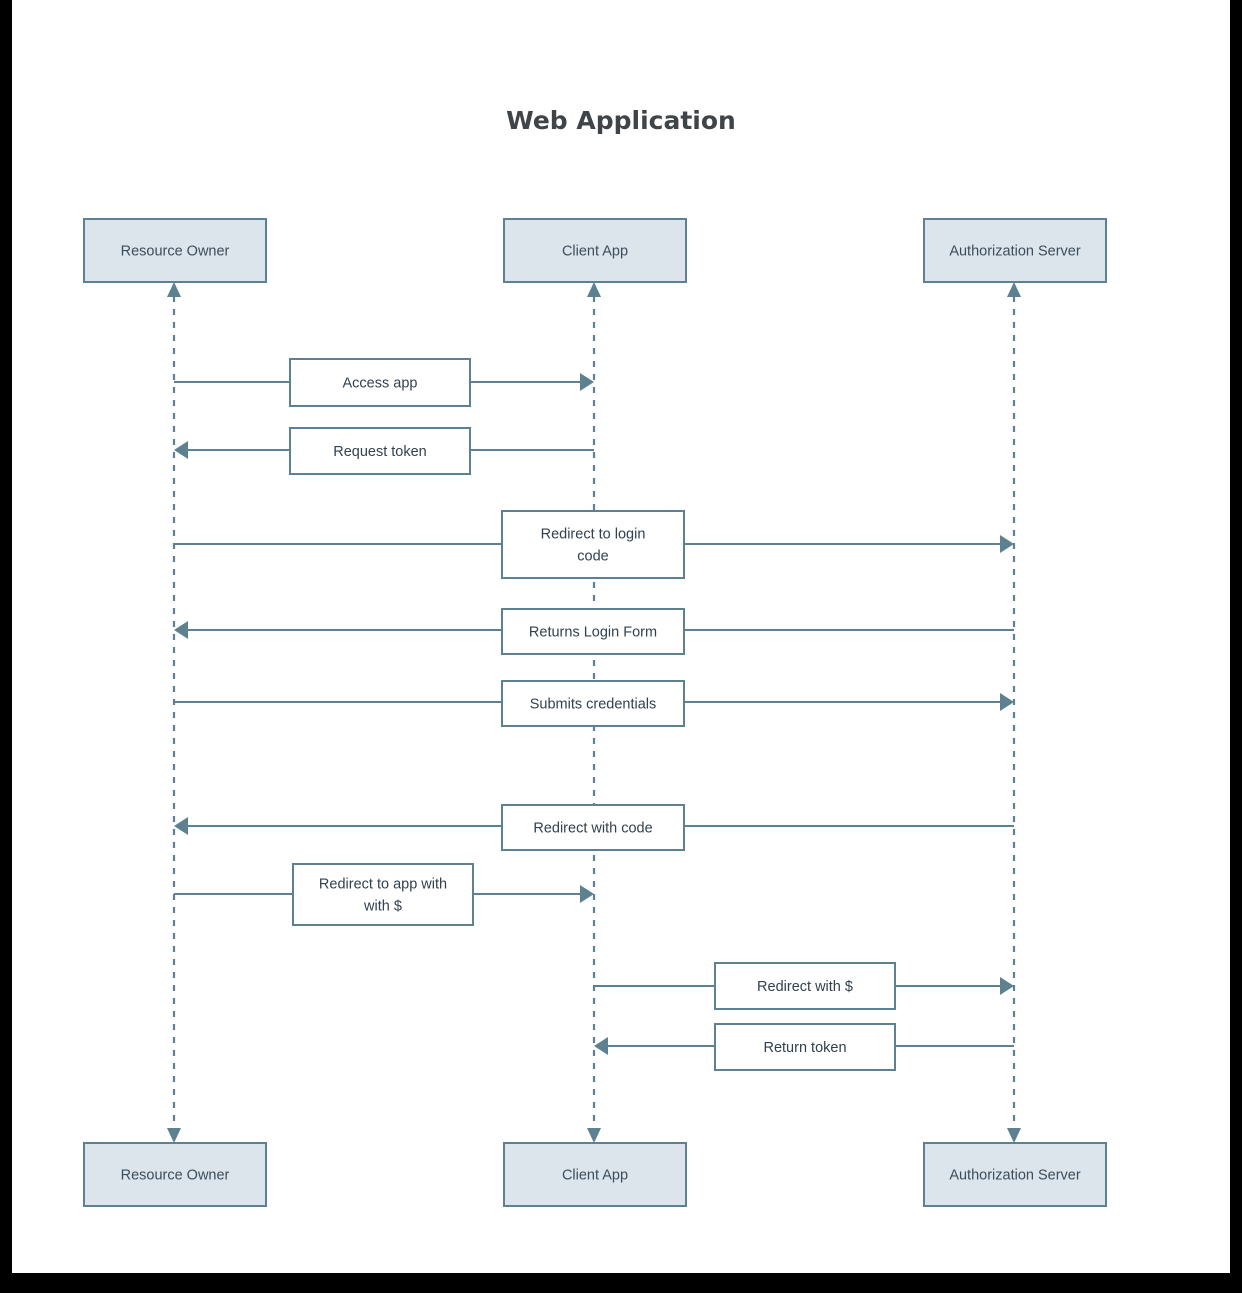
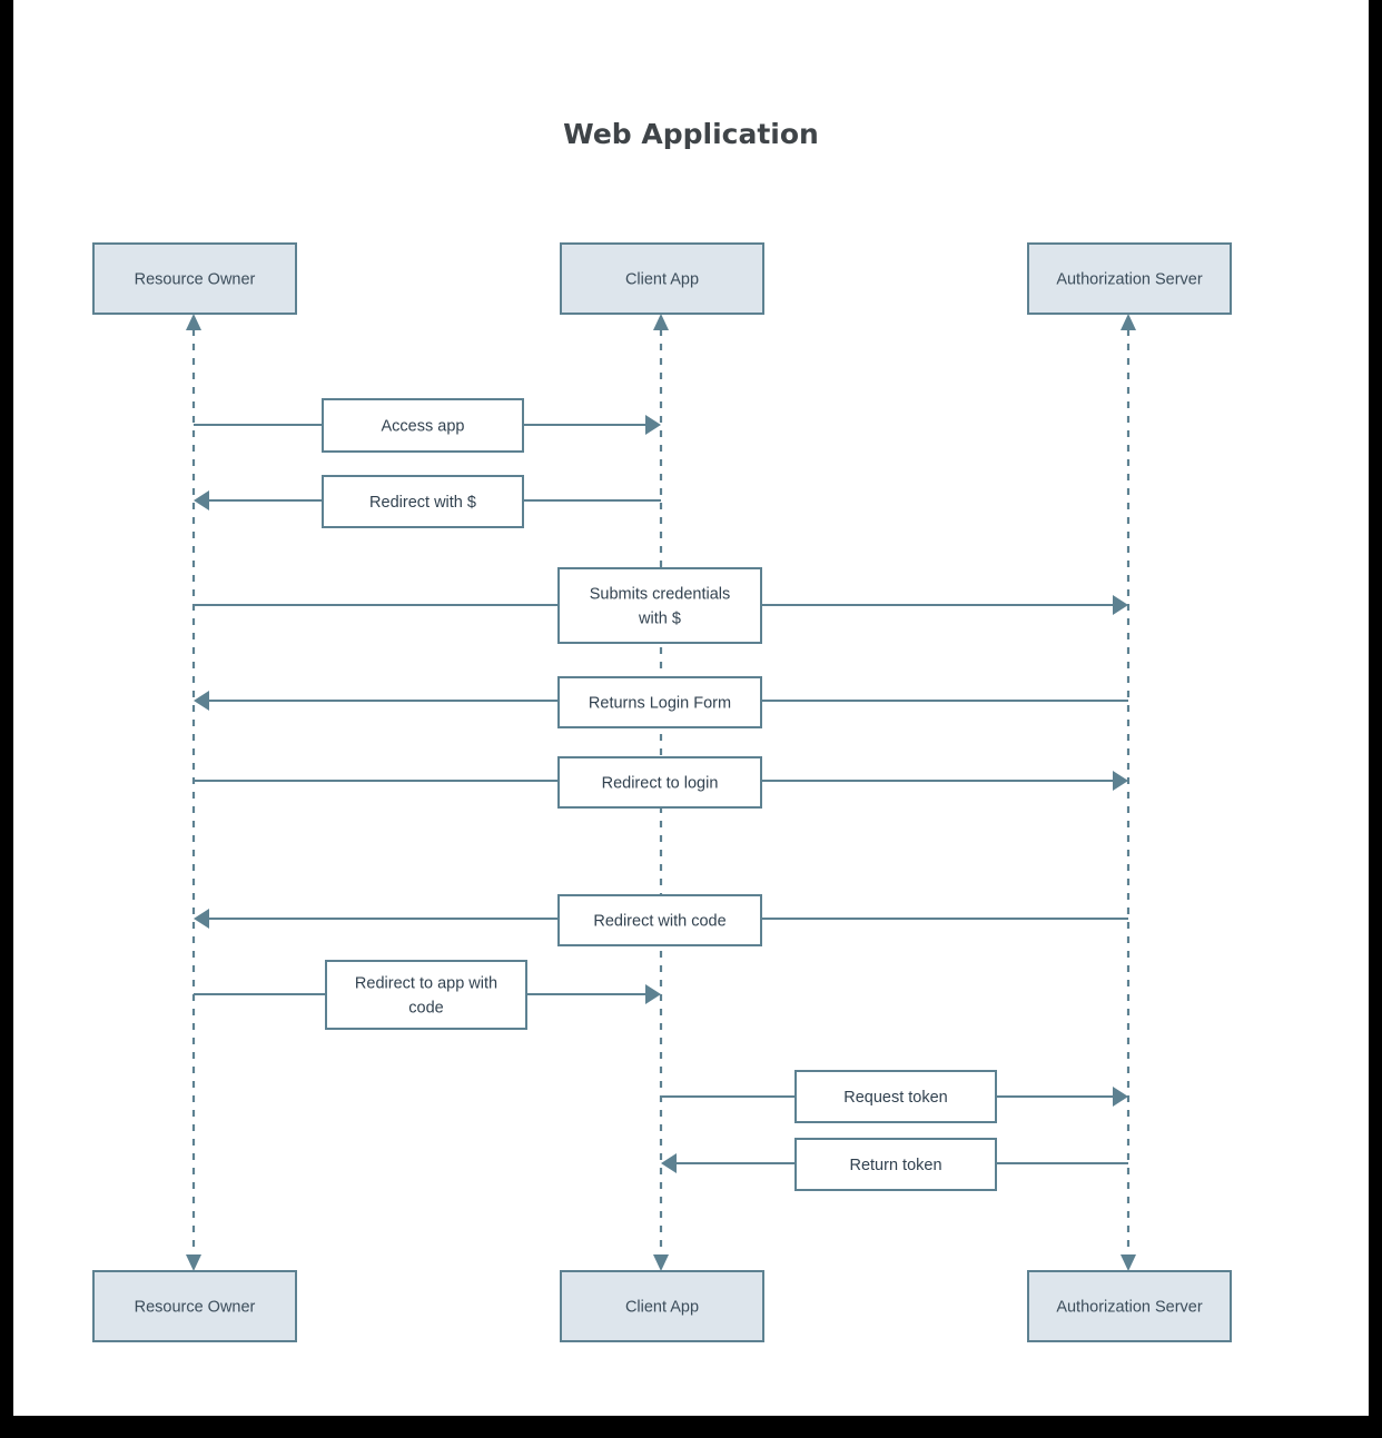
  Web Application
  Access app
- Request token
+ Redirect with $
- Redirect to login
+ Submits credentials
- code
+ with $
  Returns Login Form
- Submits credentials
+ Redirect to login
  Redirect with code
  Redirect to app with
- with $
+ code
- Redirect with $
+ Request token
  Return token
  Resource Owner
  Resource Owner
  Client App
  Client App
  Authorization Server
  Authorization Server
